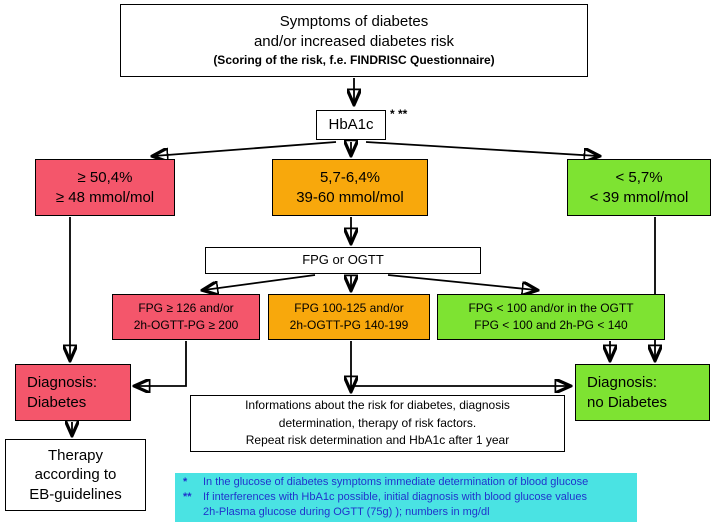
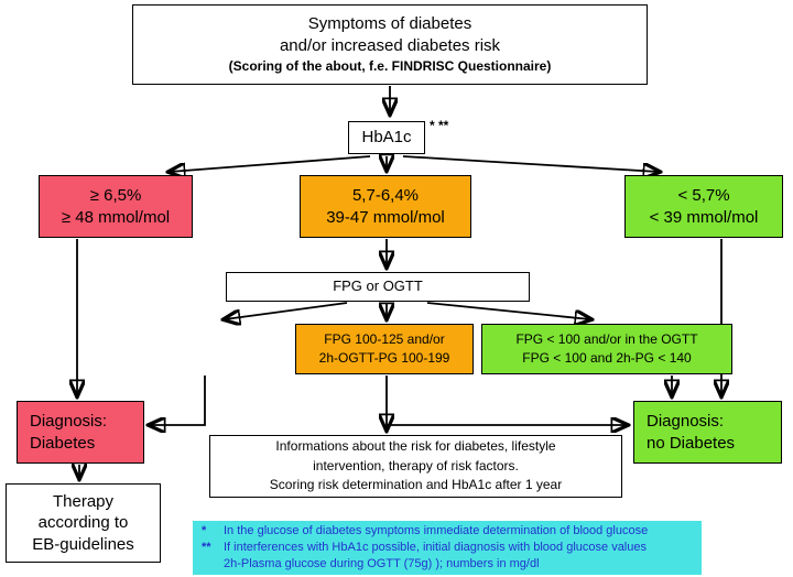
  Symptoms of diabetes
  and/or increased diabetes risk
- (Scoring of the risk, f.e. FINDRISC Questionnaire)
+ (Scoring of the about, f.e. FINDRISC Questionnaire)
  HbA1c
  * **
- ≥ 50,4%
+ ≥ 6,5%
  ≥ 48 mmol/mol
  5,7-6,4%
- 39-60 mmol/mol
+ 39-47 mmol/mol
  < 5,7%
  < 39 mmol/mol
  FPG or OGTT
- FPG ≥ 126 and/or
- 2h-OGTT-PG ≥ 200
  FPG 100-125 and/or
- 2h-OGTT-PG 140-199
+ 2h-OGTT-PG 100-199
  FPG < 100 and/or in the OGTT
  FPG < 100 and 2h-PG < 140
  Diagnosis:
  Diabetes
  Diagnosis:
  no Diabetes
  Therapy
  according to
  EB-guidelines
- Informations about the risk for diabetes, diagnosis
+ Informations about the risk for diabetes, lifestyle
- determination, therapy of risk factors.
+ intervention, therapy of risk factors.
- Repeat risk determination and HbA1c after 1 year
+ Scoring risk determination and HbA1c after 1 year
  *
  In the glucose of diabetes symptoms immediate determination of blood glucose
  **
  If interferences with HbA1c possible, initial diagnosis with blood glucose values
  2h-Plasma glucose during OGTT (75g) ); numbers in mg/dl
